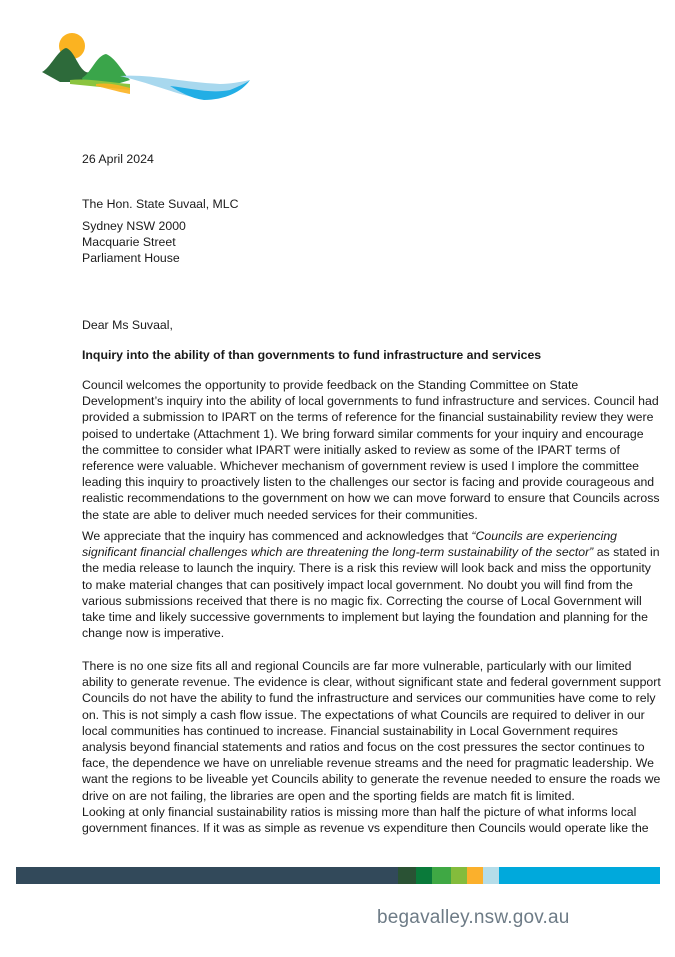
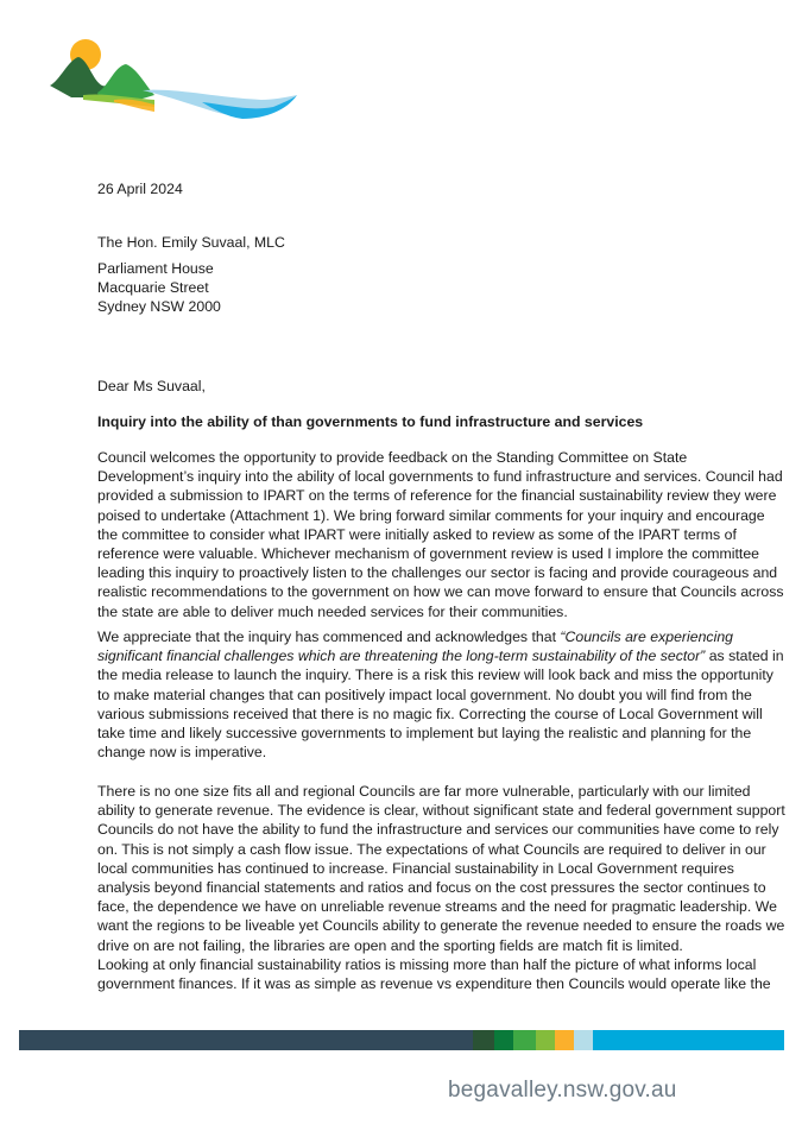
  26 April 2024
- The Hon. State Suvaal, MLC
+ The Hon. Emily Suvaal, MLC
- Sydney NSW 2000
+ Parliament House
  Macquarie Street
- Parliament House
+ Sydney NSW 2000
  Dear Ms Suvaal,
  Inquiry into the ability of than governments to fund infrastructure and services
  Council welcomes the opportunity to provide feedback on the Standing Committee on State Development’s inquiry into the ability of local governments to fund infrastructure and services. Council had provided a submission to IPART on the terms of reference for the financial sustainability review they were poised to undertake (Attachment 1). We bring forward similar comments for your inquiry and encourage the committee to consider what IPART were initially asked to review as some of the IPART terms of reference were valuable. Whichever mechanism of government review is used I implore the committee leading this inquiry to proactively listen to the challenges our sector is facing and provide courageous and realistic recommendations to the government on how we can move forward to ensure that Councils across the state are able to deliver much needed services for their communities.
- We appreciate that the inquiry has commenced and acknowledges that “Councils are experiencing significant financial challenges which are threatening the long-term sustainability of the sector” as stated in the media release to launch the inquiry. There is a risk this review will look back and miss the opportunity to make material changes that can positively impact local government. No doubt you will find from the various submissions received that there is no magic fix. Correcting the course of Local Government will take time and likely successive governments to implement but laying the foundation and planning for the change now is imperative.
+ We appreciate that the inquiry has commenced and acknowledges that “Councils are experiencing significant financial challenges which are threatening the long-term sustainability of the sector” as stated in the media release to launch the inquiry. There is a risk this review will look back and miss the opportunity to make material changes that can positively impact local government. No doubt you will find from the various submissions received that there is no magic fix. Correcting the course of Local Government will take time and likely successive governments to implement but laying the realistic and planning for the change now is imperative.
  There is no one size fits all and regional Councils are far more vulnerable, particularly with our limited ability to generate revenue. The evidence is clear, without significant state and federal government support Councils do not have the ability to fund the infrastructure and services our communities have come to rely on. This is not simply a cash flow issue. The expectations of what Councils are required to deliver in our local communities has continued to increase. Financial sustainability in Local Government requires analysis beyond financial statements and ratios and focus on the cost pressures the sector continues to face, the dependence we have on unreliable revenue streams and the need for pragmatic leadership. We want the regions to be liveable yet Councils ability to generate the revenue needed to ensure the roads we drive on are not failing, the libraries are open and the sporting fields are match fit is limited.
  Looking at only financial sustainability ratios is missing more than half the picture of what informs local government finances. If it was as simple as revenue vs expenditure then Councils would operate like the
  begavalley.nsw.gov.au
